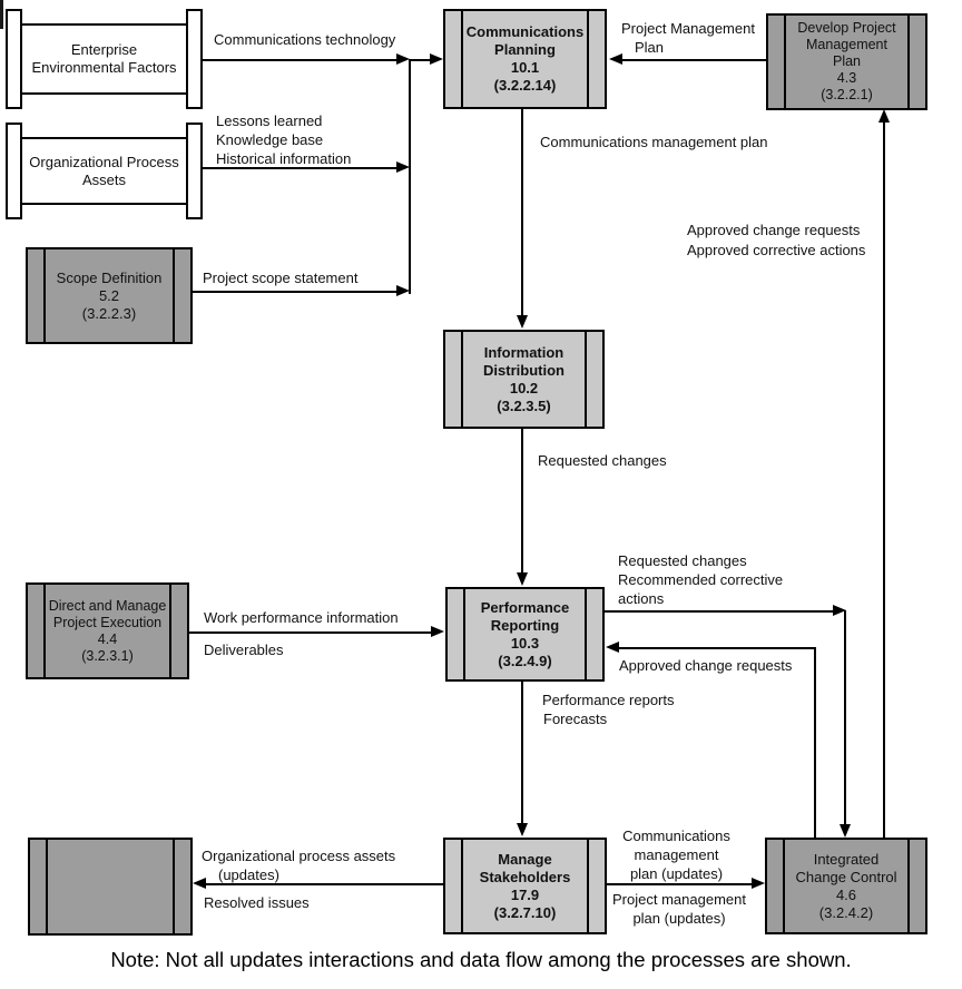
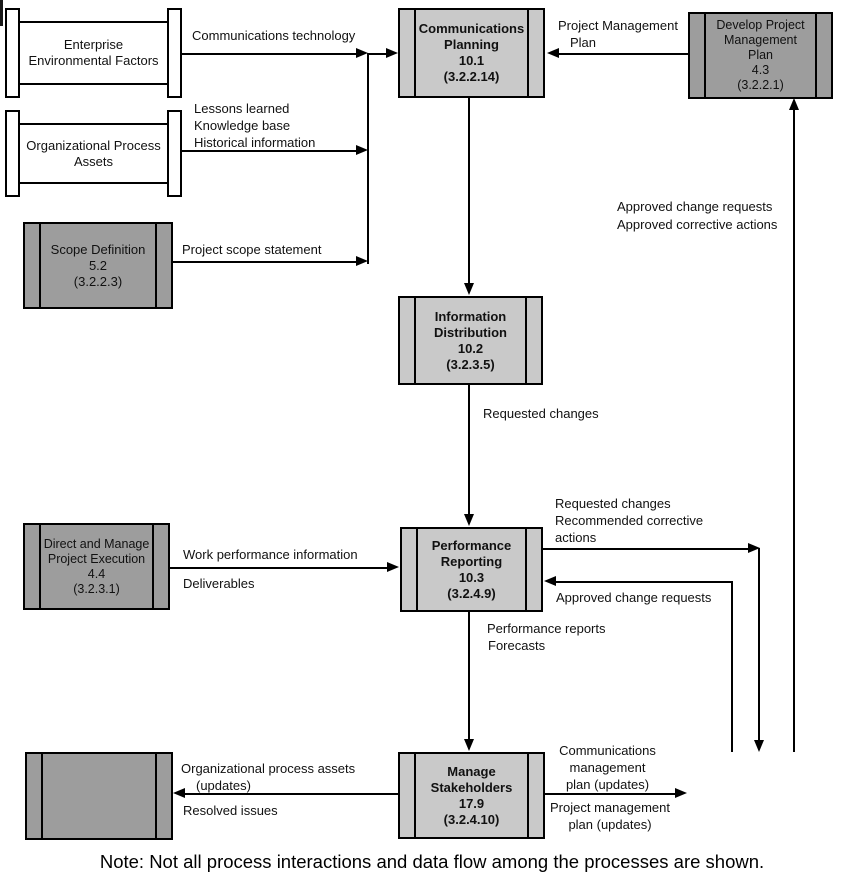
  Enterprise
  Environmental Factors
  Organizational Process
  Assets
  Scope Definition
  5.2
  (3.2.2.3)
  Communications
  Planning
  10.1
  (3.2.2.14)
  Develop Project
  Management
  Plan
  4.3
  (3.2.2.1)
  Information
  Distribution
  10.2
  (3.2.3.5)
  Direct and Manage
  Project Execution
  4.4
  (3.2.3.1)
  Performance
  Reporting
  10.3
  (3.2.4.9)
  Manage
  Stakeholders
  17.9
- (3.2.7.10)
+ (3.2.4.10)
- Integrated
- Change Control
- 4.6
- (3.2.4.2)
  Communications technology
  Lessons learned
  Knowledge base
  Historical information
  Project scope statement
  Project Management
  Plan
- Communications management plan
  Approved change requests
  Approved corrective actions
  Requested changes
  Requested changes
  Recommended corrective
  actions
  Work performance information
  Deliverables
  Approved change requests
  Performance reports
  Forecasts
  Communications
  management
  plan (updates)
  Project management
  plan (updates)
  Organizational process assets
  (updates)
  Resolved issues
- Note: Not all updates interactions and data flow among the processes are shown.
+ Note: Not all process interactions and data flow among the processes are shown.
